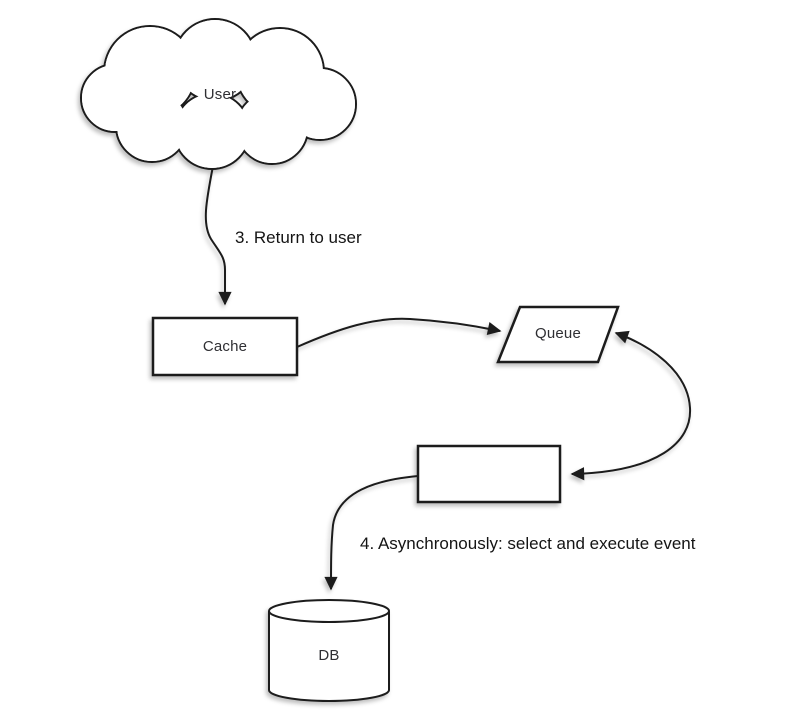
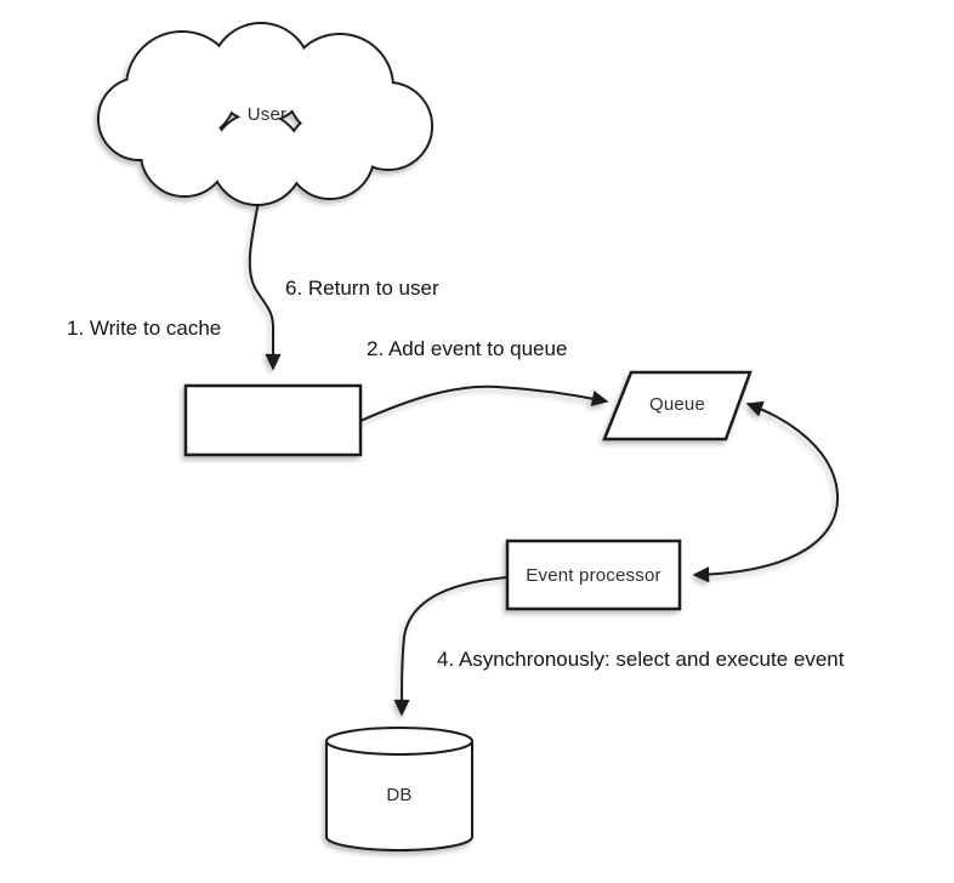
  User
- Cache
  Queue
+ Event processor
  DB
+ 1. Write to cache
+ 2. Add event to queue
- 3. Return to user
+ 6. Return to user
  4. Asynchronously: select and execute event
